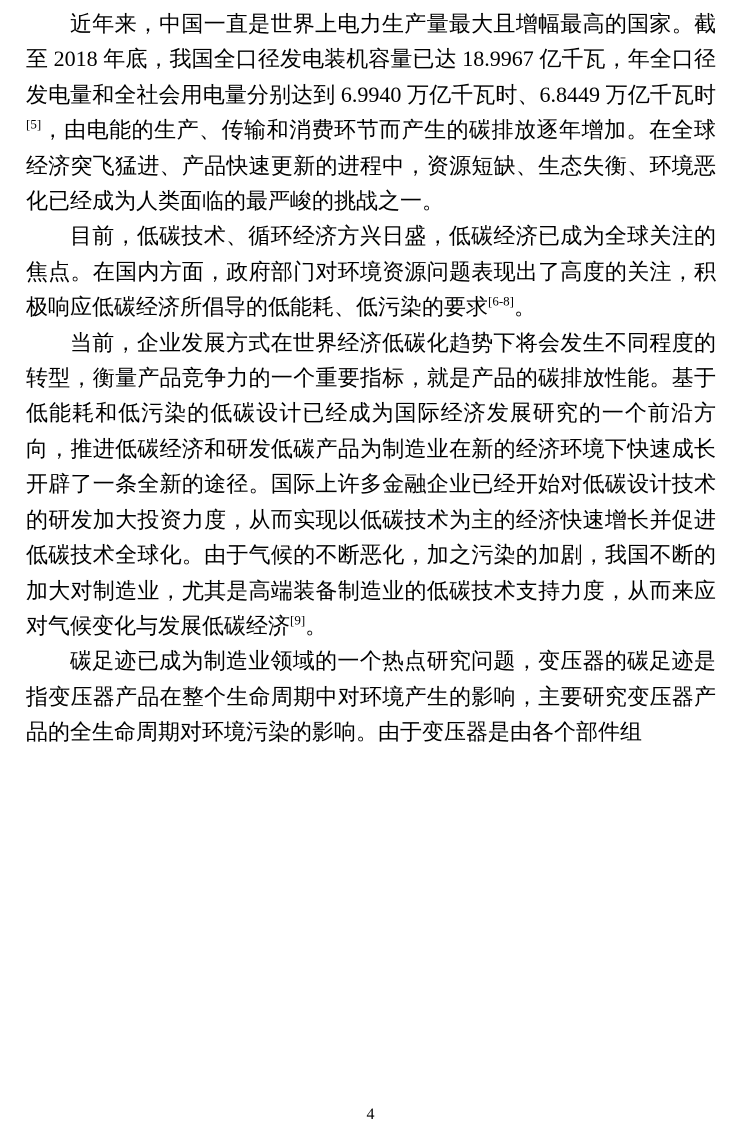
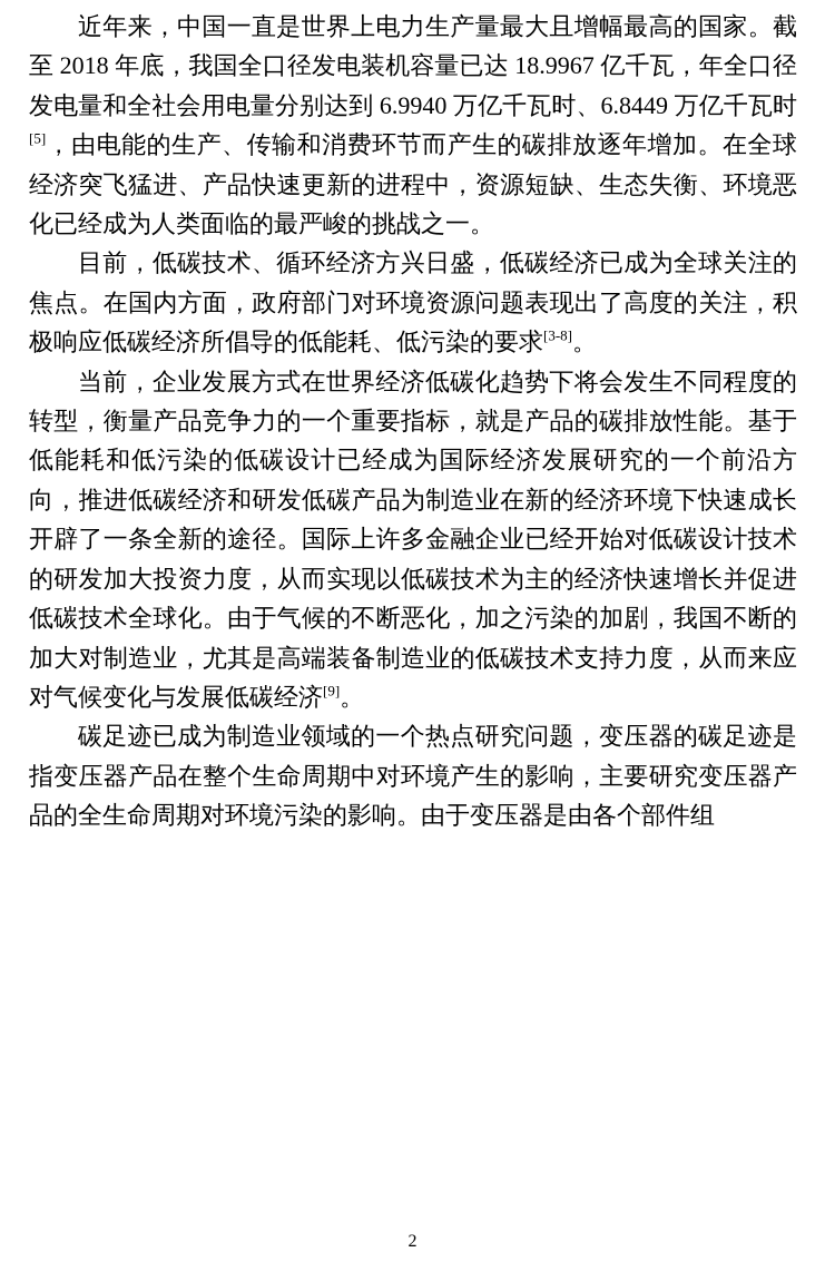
  近年来，中国一直是世界上电力生产量最大且增幅最高的国家。截至 2018 年底，我国全口径发电装机容量已达 18.9967 亿千瓦，年全口径发电量和全社会用电量分别达到 6.9940 万亿千瓦时、6.8449 万亿千瓦时[5]，由电能的生产、传输和消费环节而产生的碳排放逐年增加。在全球经济突飞猛进、产品快速更新的进程中，资源短缺、生态失衡、环境恶化已经成为人类面临的最严峻的挑战之一。
- 目前，低碳技术、循环经济方兴日盛，低碳经济已成为全球关注的焦点。在国内方面，政府部门对环境资源问题表现出了高度的关注，积极响应低碳经济所倡导的低能耗、低污染的要求[6-8]。
+ 目前，低碳技术、循环经济方兴日盛，低碳经济已成为全球关注的焦点。在国内方面，政府部门对环境资源问题表现出了高度的关注，积极响应低碳经济所倡导的低能耗、低污染的要求[3-8]。
  当前，企业发展方式在世界经济低碳化趋势下将会发生不同程度的转型，衡量产品竞争力的一个重要指标，就是产品的碳排放性能。基于低能耗和低污染的低碳设计已经成为国际经济发展研究的一个前沿方向，推进低碳经济和研发低碳产品为制造业在新的经济环境下快速成长开辟了一条全新的途径。国际上许多金融企业已经开始对低碳设计技术的研发加大投资力度，从而实现以低碳技术为主的经济快速增长并促进低碳技术全球化。由于气候的不断恶化，加之污染的加剧，我国不断的加大对制造业，尤其是高端装备制造业的低碳技术支持力度，从而来应对气候变化与发展低碳经济[9]。
  碳足迹已成为制造业领域的一个热点研究问题，变压器的碳足迹是指变压器产品在整个生命周期中对环境产生的影响，主要研究变压器产品的全生命周期对环境污染的影响。由于变压器是由各个部件组
- 4
+ 2
